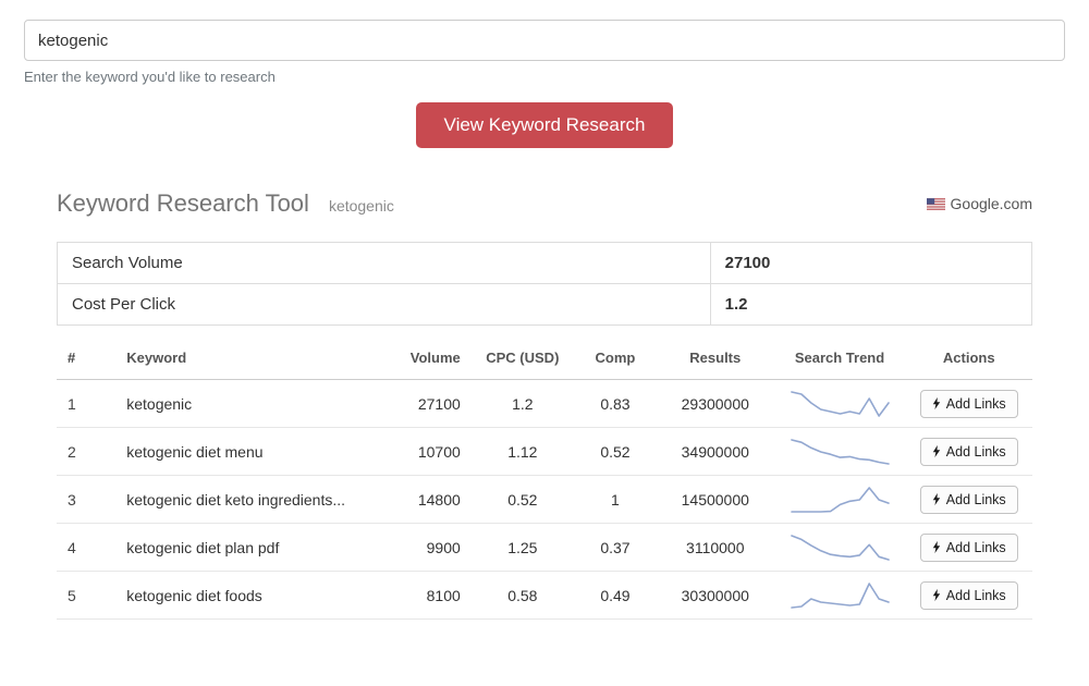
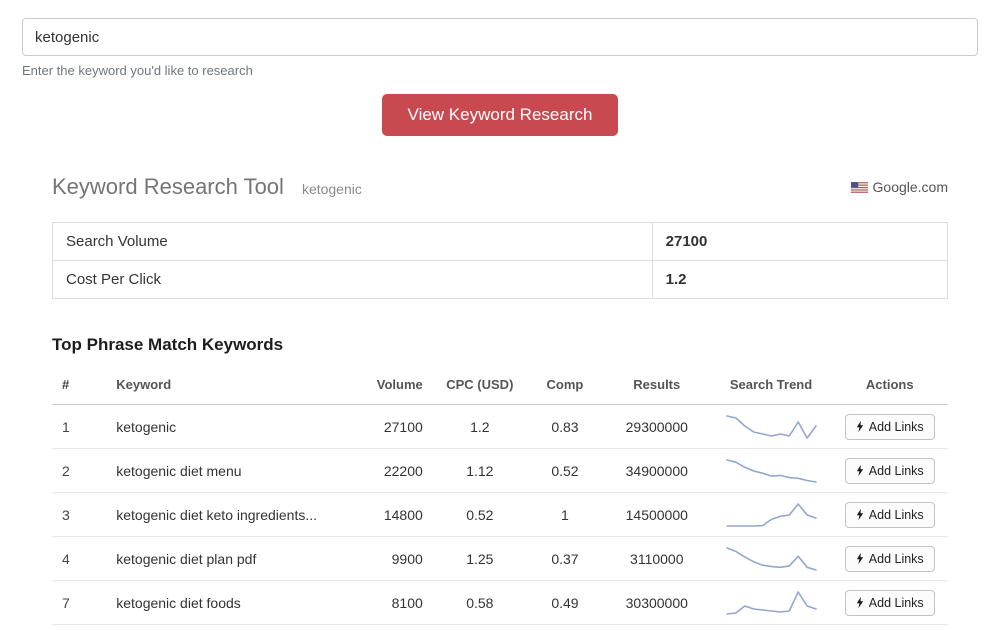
  ketogenic
  Enter the keyword you'd like to research
  View Keyword Research
  Keyword Research Tool
  ketogenic
  Google.com
  Search Volume	27100
  Cost Per Click	1.2
+ Top Phrase Match Keywords
  #	Keyword	Volume	CPC (USD)	Comp	Results	Search Trend	Actions
  1	ketogenic	27100	1.2	0.83	29300000		Add Links
- 2	ketogenic diet menu	10700	1.12	0.52	34900000		Add Links
+ 2	ketogenic diet menu	22200	1.12	0.52	34900000		Add Links
  3	ketogenic diet keto ingredients...	14800	0.52	1	14500000		Add Links
  4	ketogenic diet plan pdf	9900	1.25	0.37	3110000		Add Links
- 5	ketogenic diet foods	8100	0.58	0.49	30300000		Add Links
+ 7	ketogenic diet foods	8100	0.58	0.49	30300000		Add Links
